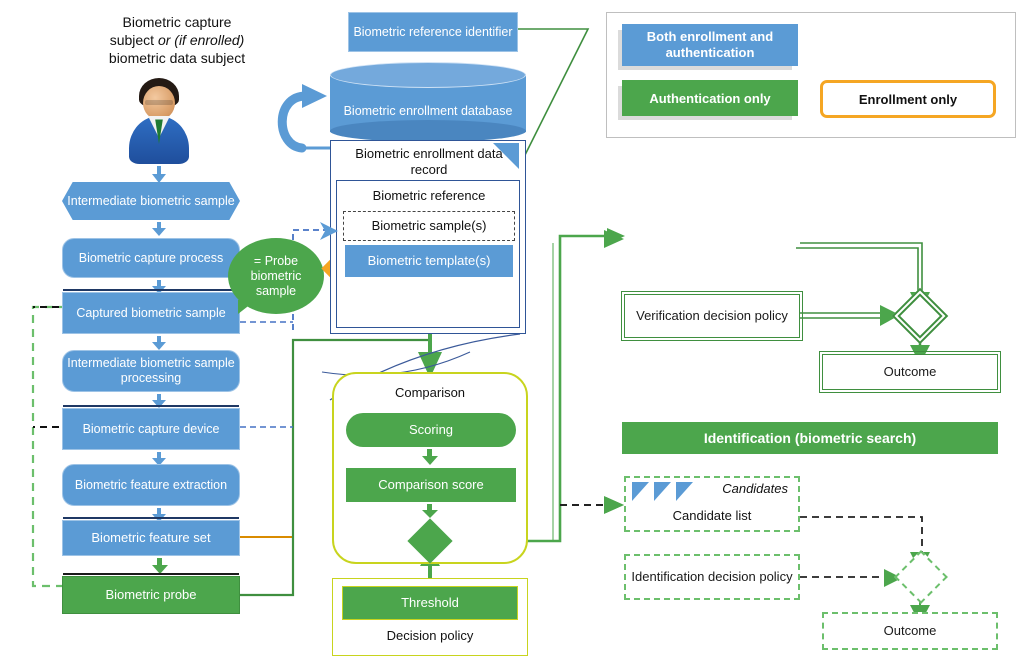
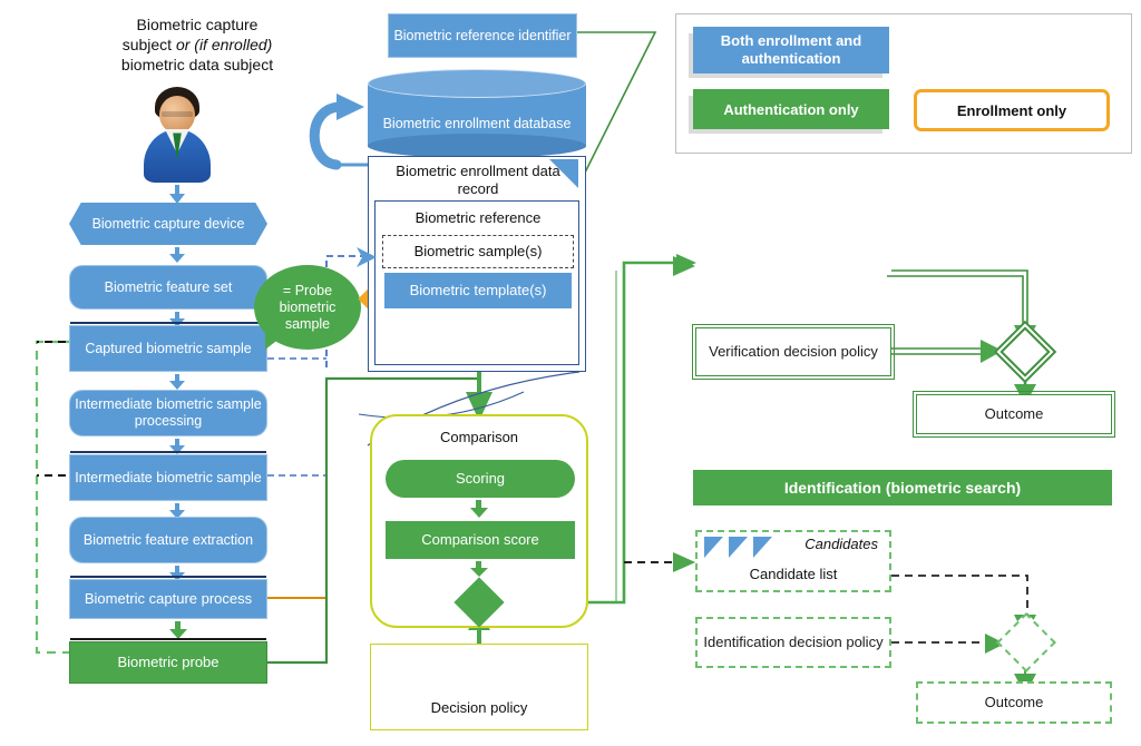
  Biometric capture
  subject or (if enrolled)
  biometric data subject
- Intermediate biometric sample
+ Biometric capture device
- Biometric capture process
+ Biometric feature set
  Captured biometric sample
  Intermediate biometric sample processing
- Biometric capture device
+ Intermediate biometric sample
  Biometric feature extraction
- Biometric feature set
+ Biometric capture process
  Biometric probe
  = Probe
  biometric
  sample
  Biometric reference identifier
  Biometric enrollment database
  Biometric enrollment data record
  Biometric reference
  Biometric sample(s)
  Biometric template(s)
  Comparison
  Scoring
  Comparison score
- Threshold
  Decision policy
  Both enrollment and authentication
  Authentication only
  Enrollment only
  Verification decision policy
  Outcome
  Identification (biometric search)
  Candidates
  Candidate list
  Identification decision policy
  Outcome
